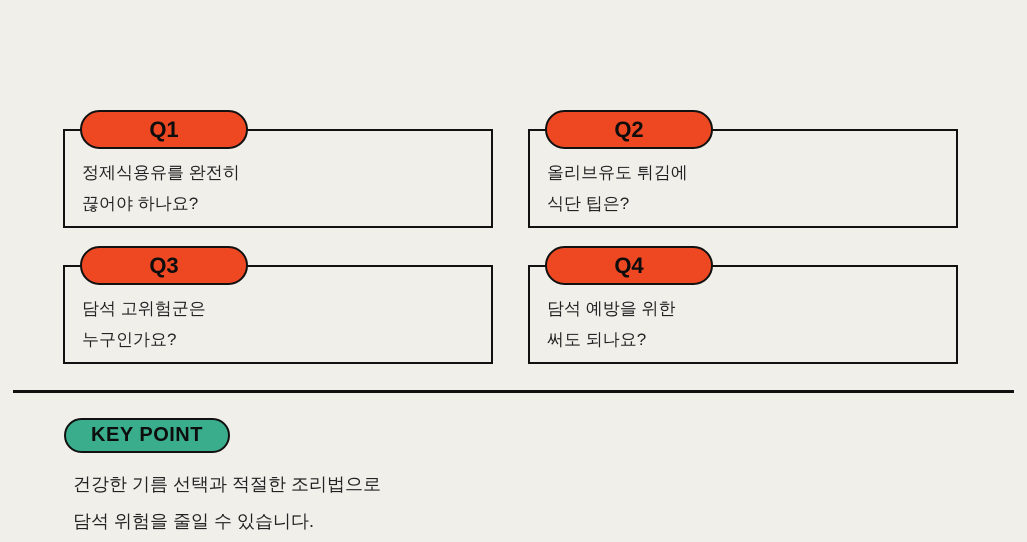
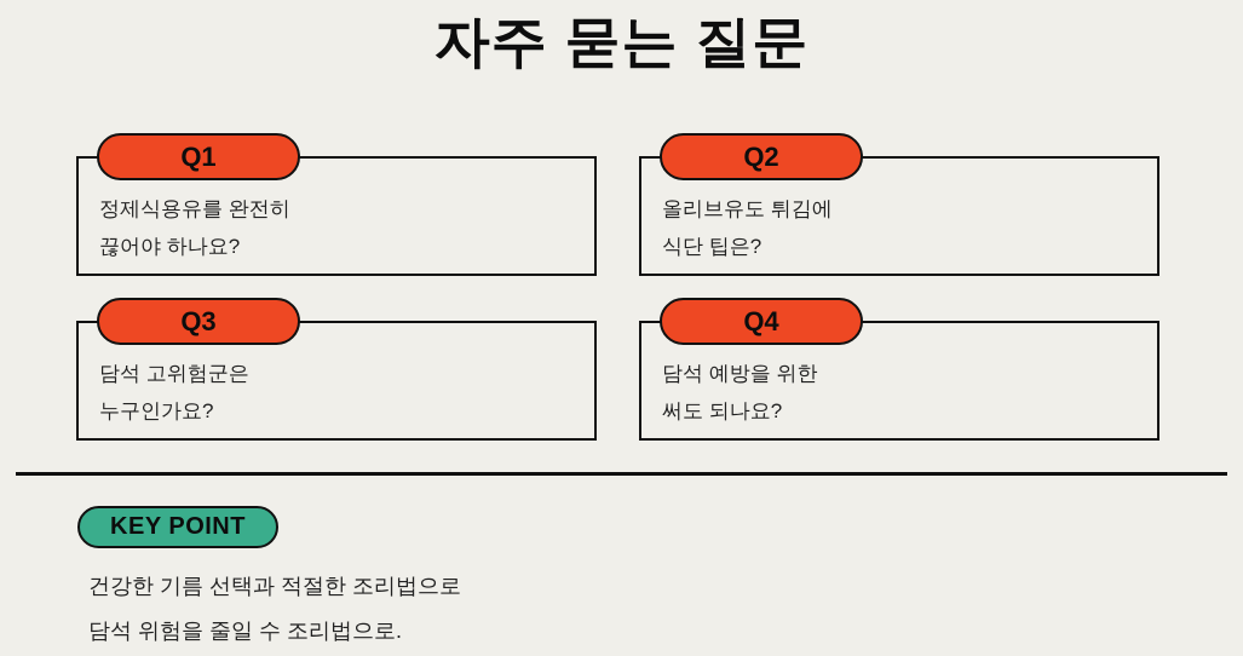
+ 자주 묻는 질문
  Q1
  정제식용유를 완전히
  끊어야 하나요?
  Q2
  올리브유도 튀김에
  식단 팁은?
  Q3
  담석 고위험군은
  누구인가요?
  Q4
  담석 예방을 위한
  써도 되나요?
  KEY POINT
  건강한 기름 선택과 적절한 조리법으로
- 담석 위험을 줄일 수 있습니다.
+ 담석 위험을 줄일 수 조리법으로.
